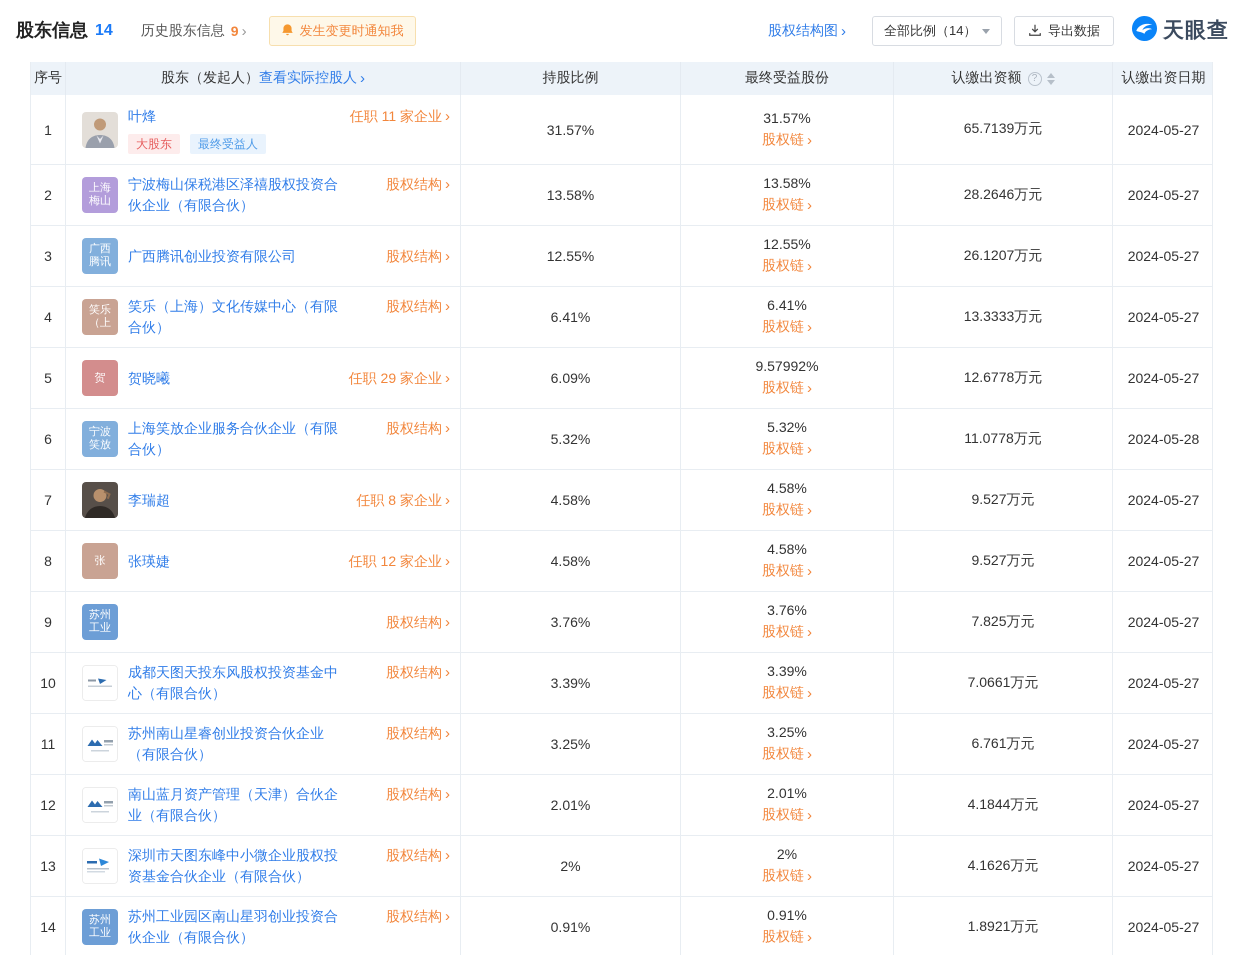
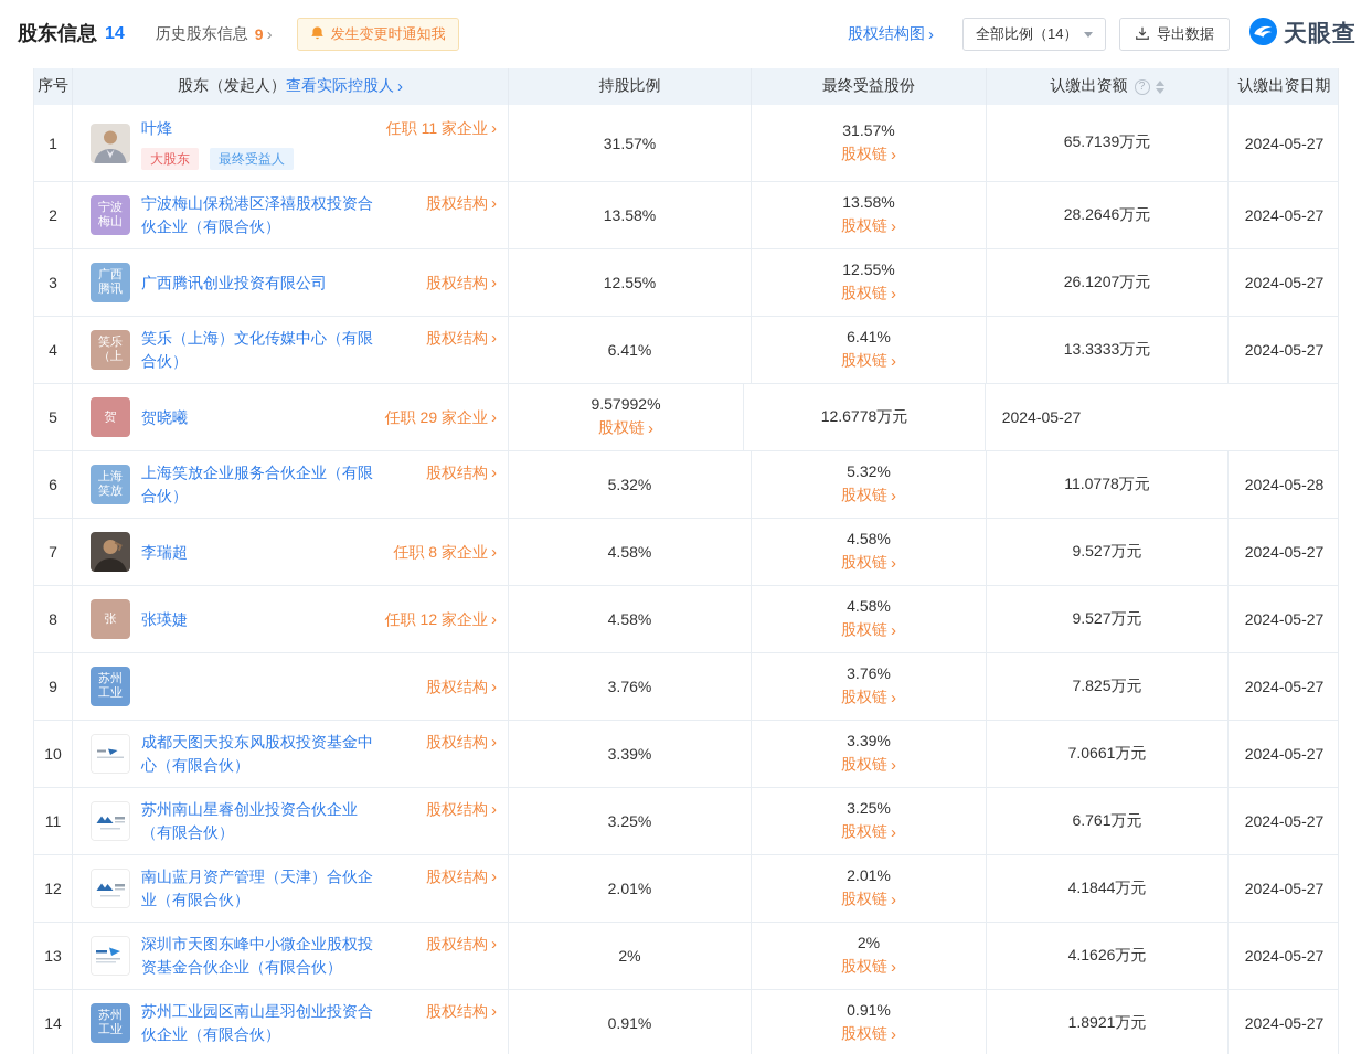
  股东信息
  14
  历史股东信息
  9
  ›
  发生变更时通知我
  股权结构图
  ›
  全部比例（14）
  导出数据
  天眼查
  序号
  股东（发起人）
  查看实际控股人
  ›
  持股比例
  最终受益股份
  认缴出资额
  ?
  认缴出资日期
  1
  叶烽
  任职 11 家企业
  ›
  大股东
  最终受益人
  31.57%
  31.57%
  股权链
  ›
  65.7139万元
  2024-05-27
  2
- 上海
+ 宁波
  梅山
  宁波梅山保税港区泽禧股权投资合伙企业（有限合伙）
  股权结构
  ›
  13.58%
  13.58%
  股权链
  ›
  28.2646万元
  2024-05-27
  3
  广西
  腾讯
  广西腾讯创业投资有限公司
  股权结构
  ›
  12.55%
  12.55%
  股权链
  ›
  26.1207万元
  2024-05-27
  4
  笑乐
  （上
  笑乐（上海）文化传媒中心（有限合伙）
  股权结构
  ›
  6.41%
  6.41%
  股权链
  ›
  13.3333万元
  2024-05-27
  5
  贺
  贺晓曦
  任职 29 家企业
  ›
- 6.09%
  9.57992%
  股权链
  ›
  12.6778万元
  2024-05-27
  6
- 宁波
+ 上海
  笑放
  上海笑放企业服务合伙企业（有限合伙）
  股权结构
  ›
  5.32%
  5.32%
  股权链
  ›
  11.0778万元
  2024-05-28
  7
  李瑞超
  任职 8 家企业
  ›
  4.58%
  4.58%
  股权链
  ›
  9.527万元
  2024-05-27
  8
  张
  张瑛婕
  任职 12 家企业
  ›
  4.58%
  4.58%
  股权链
  ›
  9.527万元
  2024-05-27
  9
  苏州
  工业
  股权结构
  ›
  3.76%
  3.76%
  股权链
  ›
  7.825万元
  2024-05-27
  10
  成都天图天投东风股权投资基金中心（有限合伙）
  股权结构
  ›
  3.39%
  3.39%
  股权链
  ›
  7.0661万元
  2024-05-27
  11
  苏州南山星睿创业投资合伙企业（有限合伙）
  股权结构
  ›
  3.25%
  3.25%
  股权链
  ›
  6.761万元
  2024-05-27
  12
  南山蓝月资产管理（天津）合伙企业（有限合伙）
  股权结构
  ›
  2.01%
  2.01%
  股权链
  ›
  4.1844万元
  2024-05-27
  13
  深圳市天图东峰中小微企业股权投资基金合伙企业（有限合伙）
  股权结构
  ›
  2%
  2%
  股权链
  ›
  4.1626万元
  2024-05-27
  14
  苏州
  工业
  苏州工业园区南山星羽创业投资合伙企业（有限合伙）
  股权结构
  ›
  0.91%
  0.91%
  股权链
  ›
  1.8921万元
  2024-05-27
